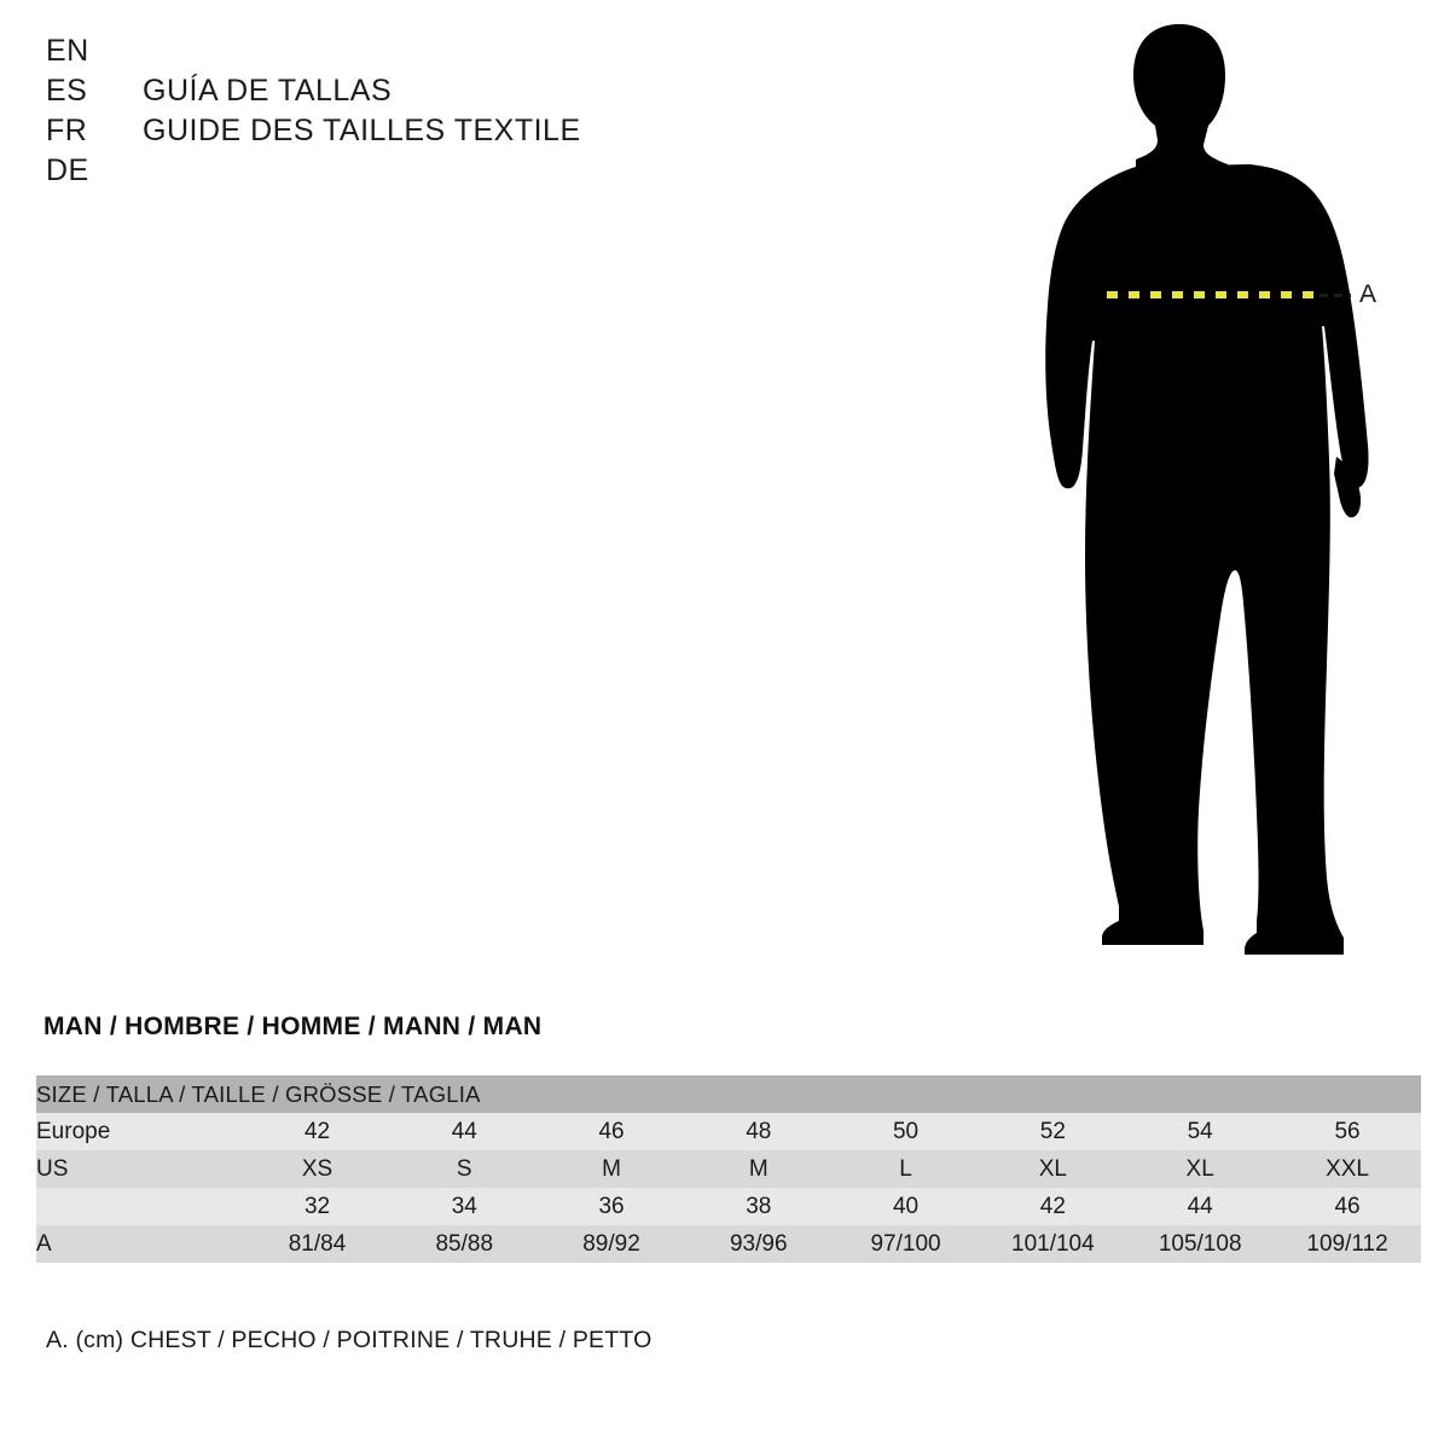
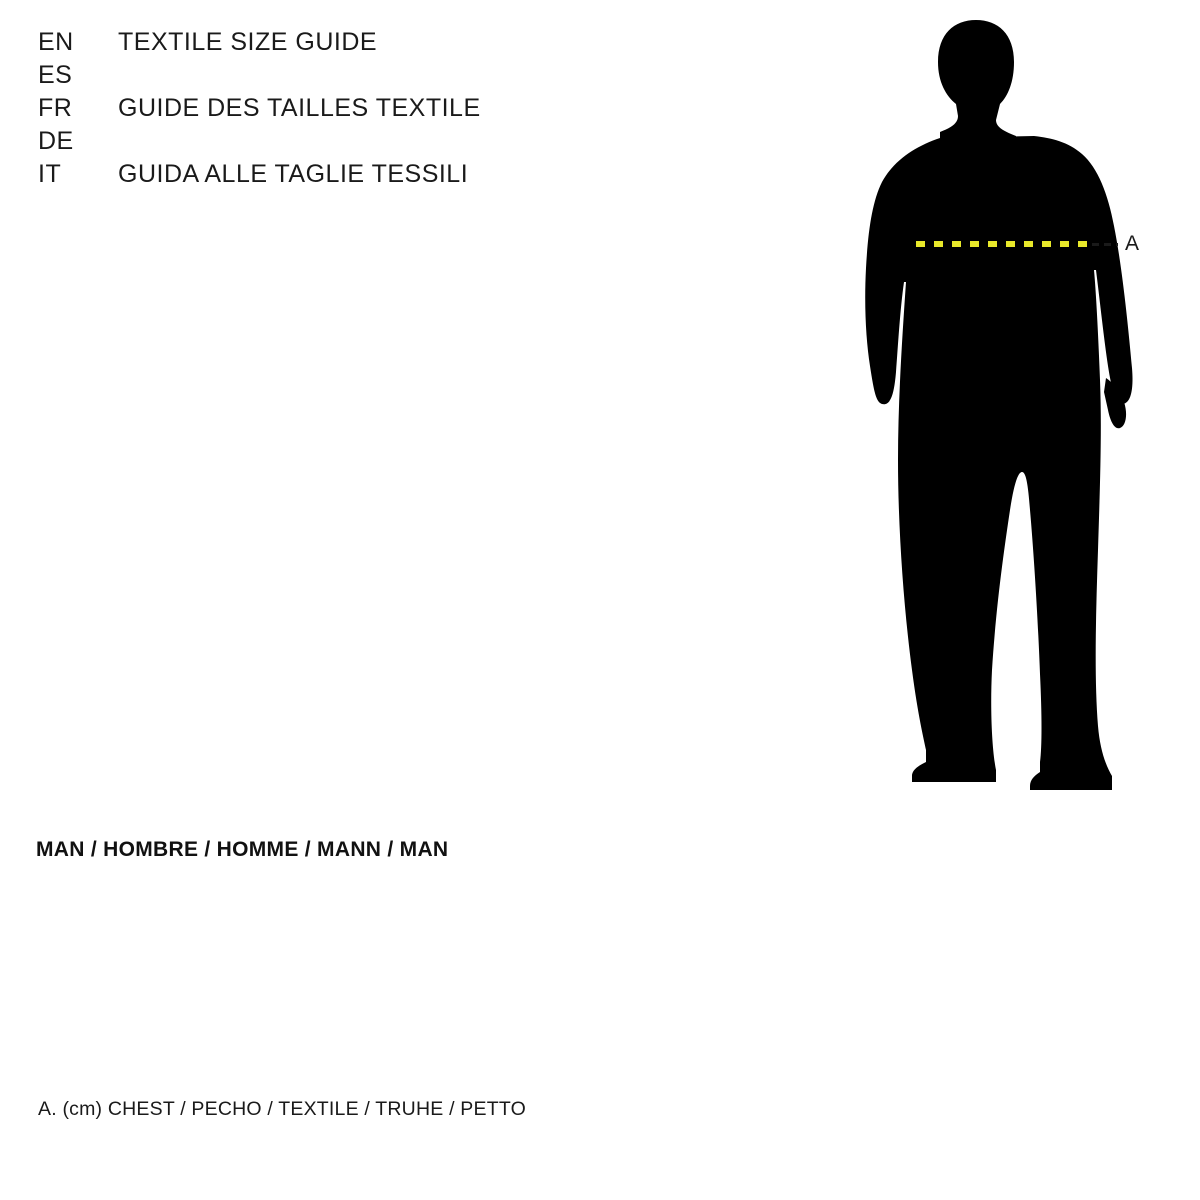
  EN
+ TEXTILE SIZE GUIDE
  ES
- GUÍA DE TALLAS
  FR
  GUIDE DES TAILLES TEXTILE
  DE
+ IT
+ GUIDA ALLE TAGLIE TESSILI
  A
  MAN / HOMBRE / HOMME / MANN / MAN
- SIZE / TALLA / TAILLE / GRÖSSE / TAGLIA
- Europe	42	44	46	48	50	52	54	56
- US	XS	S	M	M	L	XL	XL	XXL
- 	32	34	36	38	40	42	44	46
- A	81/84	85/88	89/92	93/96	97/100	101/104	105/108	109/112
- A. (cm) CHEST / PECHO / POITRINE / TRUHE / PETTO
+ A. (cm) CHEST / PECHO / TEXTILE / TRUHE / PETTO
